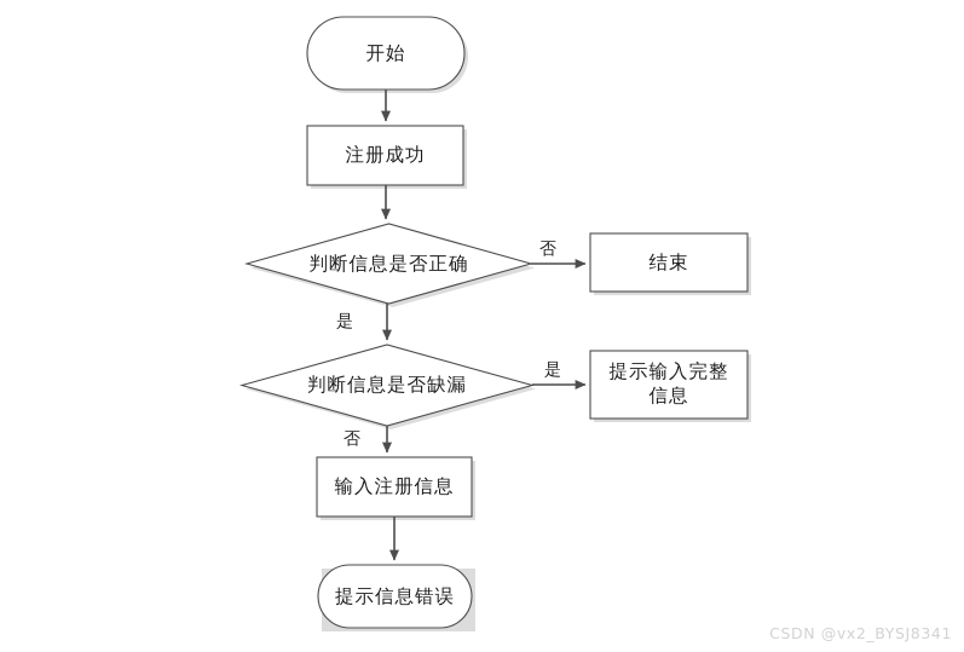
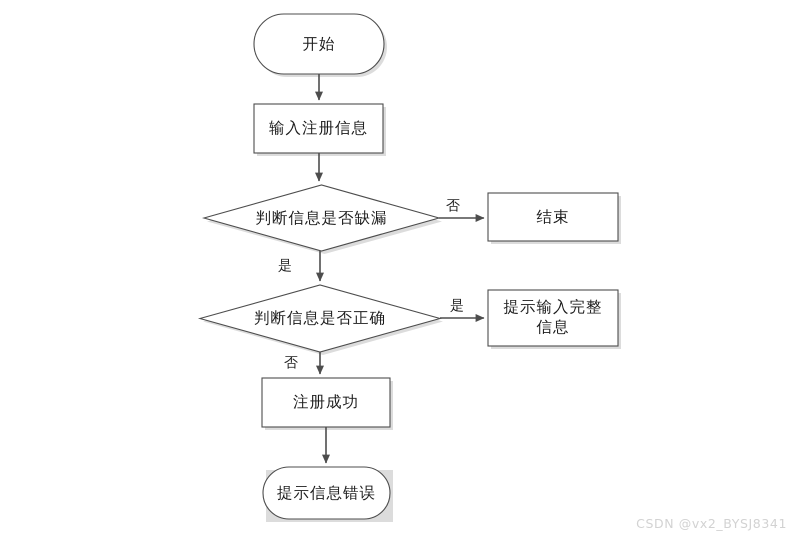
  开始
- 注册成功
+ 输入注册信息
- 判断信息是否正确
+ 判断信息是否缺漏
  结束
- 判断信息是否缺漏
+ 判断信息是否正确
  提示输入完整
  信息
- 输入注册信息
+ 注册成功
  提示信息错误
  否
  是
  是
  否
  CSDN @vx2_BYSJ8341
